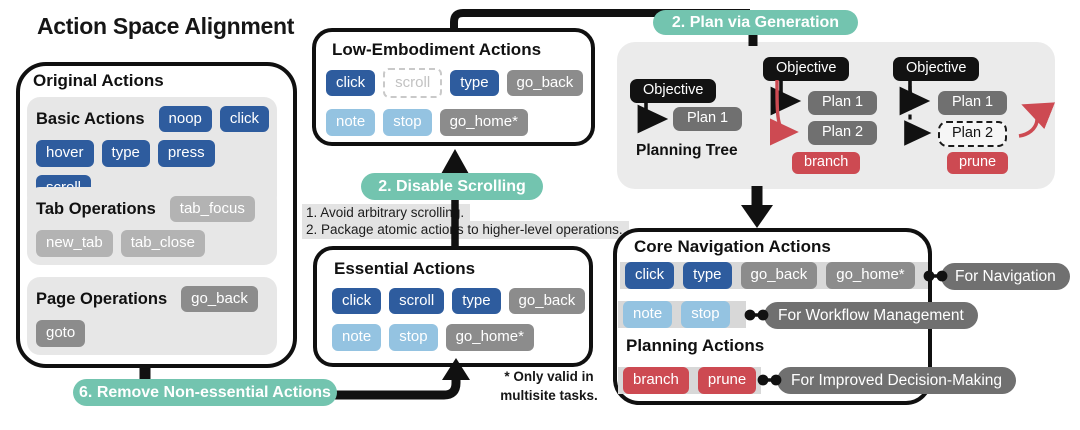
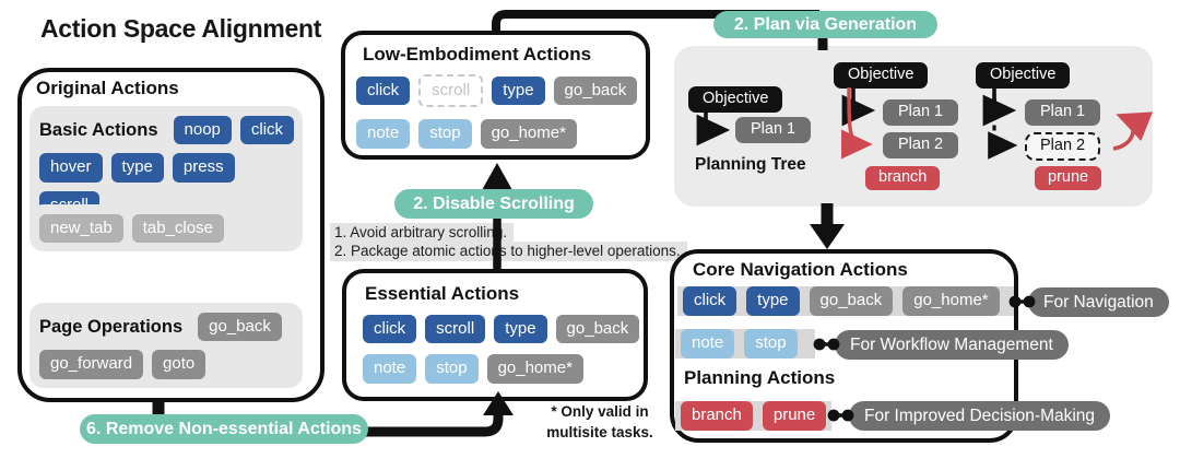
  Action Space Alignment
  Original Actions
  Basic Actions
  noop
  click
  hover
  type
  press
- Tab Operations
- tab_focus
  new_tab
  tab_close
  Page Operations
  go_back
+ go_forward
  goto
  Low-Embodiment Actions
  click
  scroll
  type
  go_back
  note
  stop
  go_home*
  1. Avoid arbitrary scrollin.
  2. Package atomic actios to higher-level operations.
  Essential Actions
  click
  scroll
  type
  go_back
  note
  stop
  go_home*
  * Only valid in
  multisite tasks.
  Objective
  Plan 1
  Planning Tree
  Objective
  Plan 1
  Plan 2
  branch
  Objective
  Plan 1
  Plan 2
  prune
  Core Navigation Actions
  click
  type
  go_back
  go_home*
  For Navigation
  note
  stop
  For Workflow Management
  Planning Actions
  branch
  prune
  For Improved Decision-Making
  6. Remove Non-essential Actions
  2. Disable Scrolling
  2. Plan via Generation
